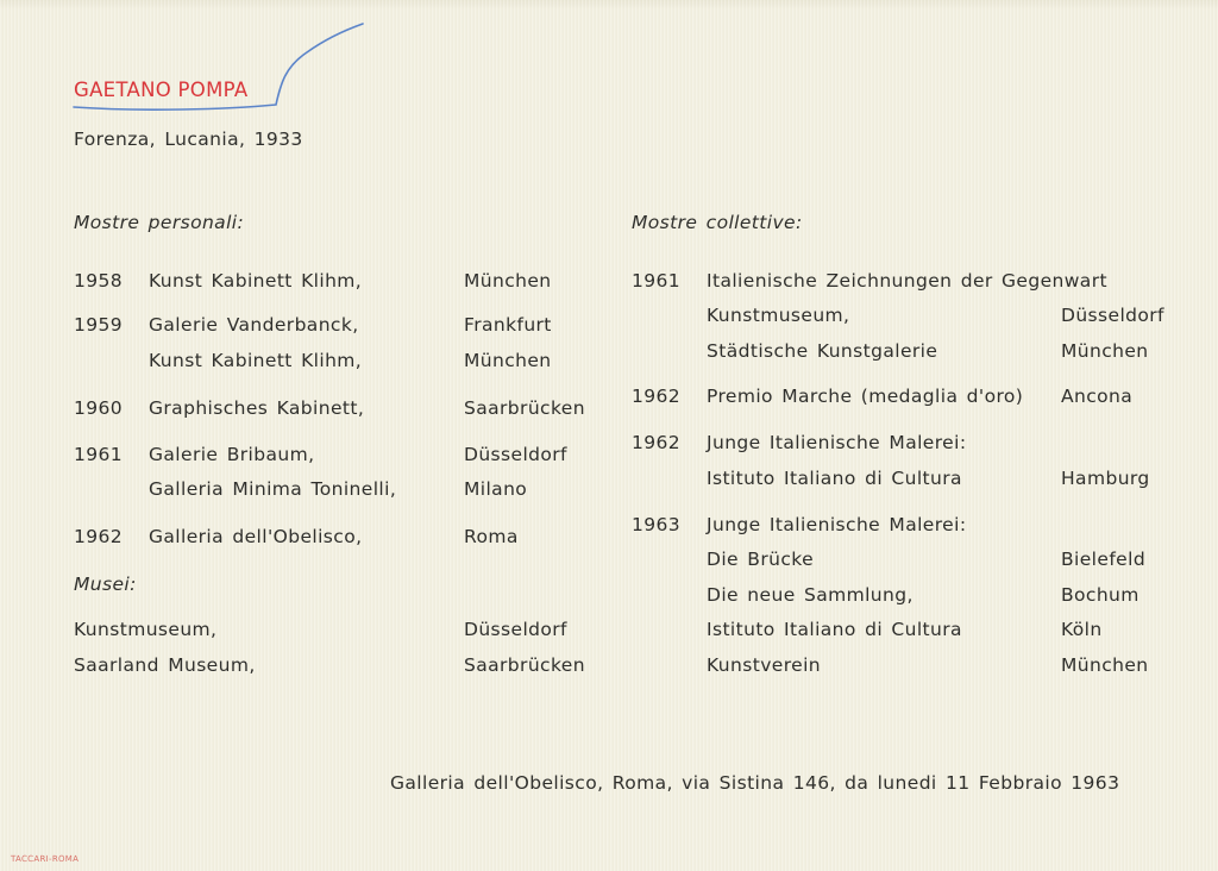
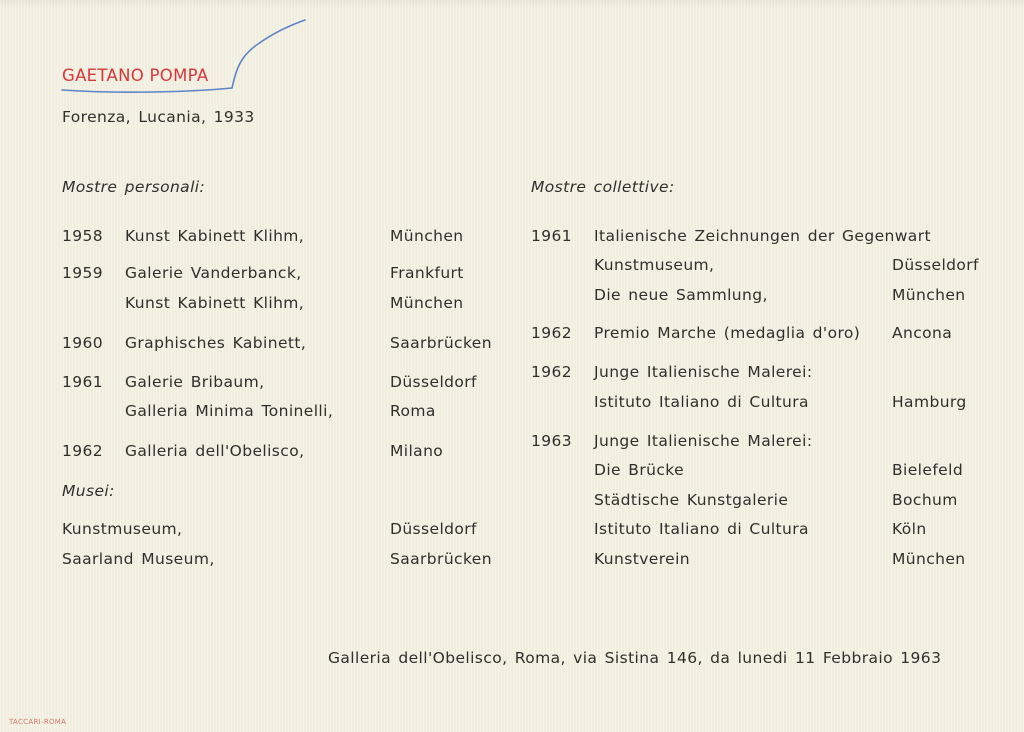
  GAETANO POMPA
  Forenza, Lucania, 1933
  Mostre personali:
  1958
  Kunst Kabinett Klihm,
  München
  1959
  Galerie Vanderbanck,
  Frankfurt
  Kunst Kabinett Klihm,
  München
  1960
  Graphisches Kabinett,
  Saarbrücken
  1961
  Galerie Bribaum,
  Düsseldorf
  Galleria Minima Toninelli,
- Milano
+ Roma
  1962
  Galleria dell'Obelisco,
- Roma
+ Milano
  Musei:
  Kunstmuseum,
  Düsseldorf
  Saarland Museum,
  Saarbrücken
  Mostre collettive:
  1961
  Italienische Zeichnungen der Gegenwart
  Kunstmuseum,
  Düsseldorf
- Städtische Kunstgalerie
+ Die neue Sammlung,
  München
  1962
  Premio Marche (medaglia d'oro)
  Ancona
  1962
  Junge Italienische Malerei:
  Istituto Italiano di Cultura
  Hamburg
  1963
  Junge Italienische Malerei:
  Die Brücke
  Bielefeld
- Die neue Sammlung,
+ Städtische Kunstgalerie
  Bochum
  Istituto Italiano di Cultura
  Köln
  Kunstverein
  München
  Galleria dell'Obelisco, Roma, via Sistina 146, da lunedi 11 Febbraio 1963
  TACCARI-ROMA
